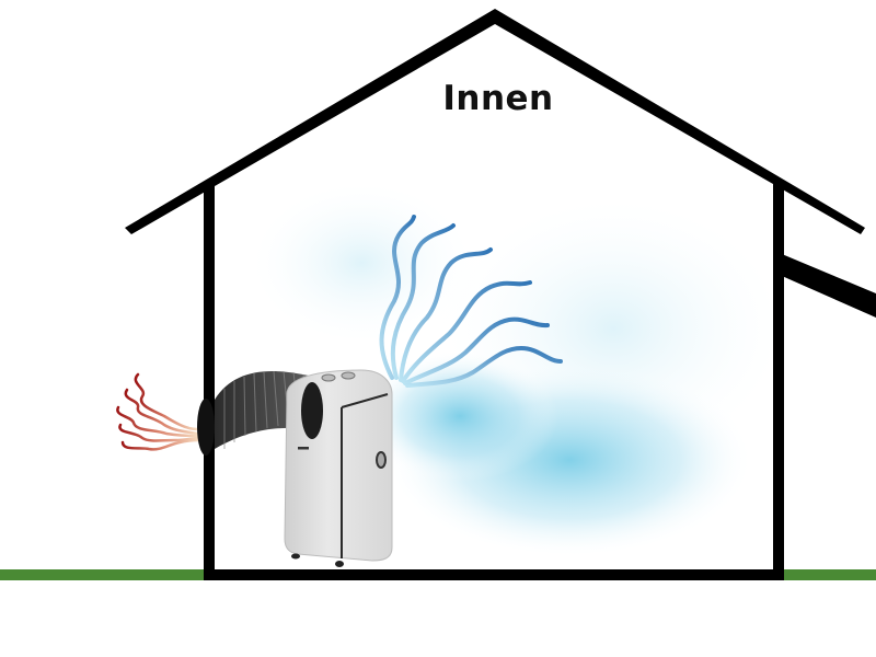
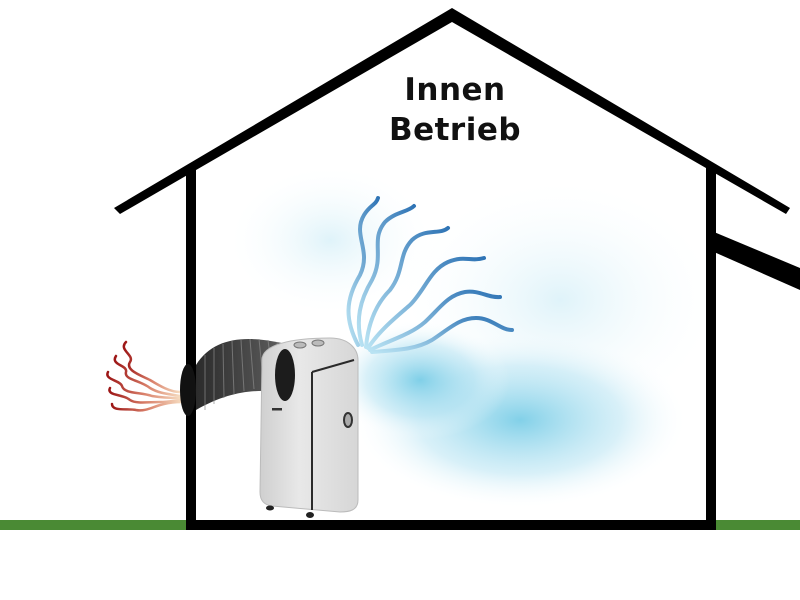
  Innen
+ Betrieb
